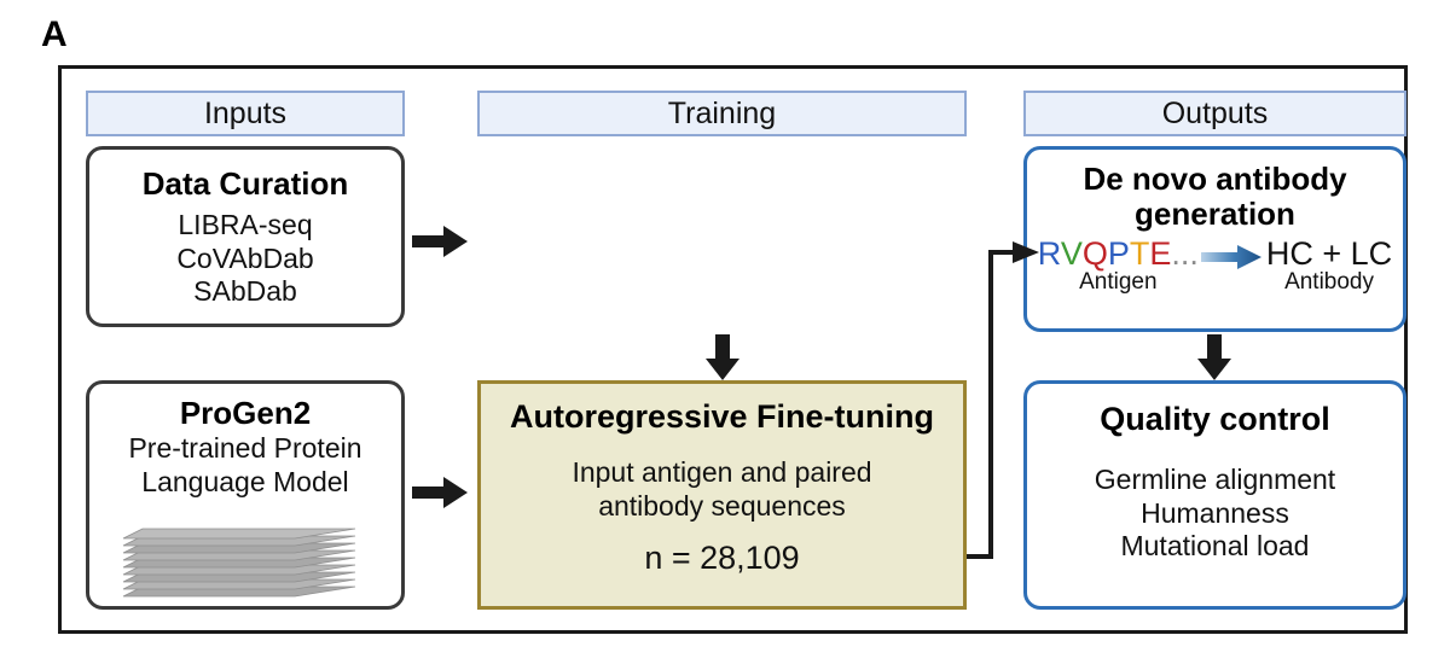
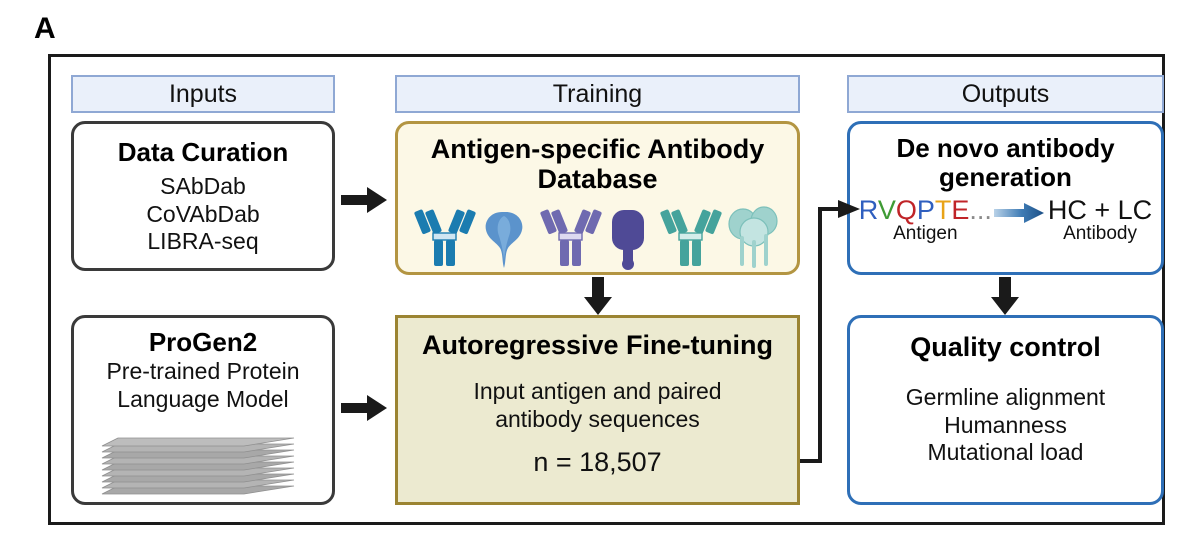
  A
  Inputs
  Training
  Outputs
  Data Curation
- LIBRA-seq
+ SAbDab
  CoVAbDab
- SAbDab
+ LIBRA-seq
  ProGen2
  Pre-trained Protein
  Language Model
+ Antigen-specific Antibody Database
  Autoregressive Fine-tuning
  Input antigen and paired
  antibody sequences
- n = 28,109
+ n = 18,507
  De novo antibody generation
  RVQPTE...
  Antigen
  HC + LC
  Antibody
  Quality control
  Germline alignment
  Humanness
  Mutational load
